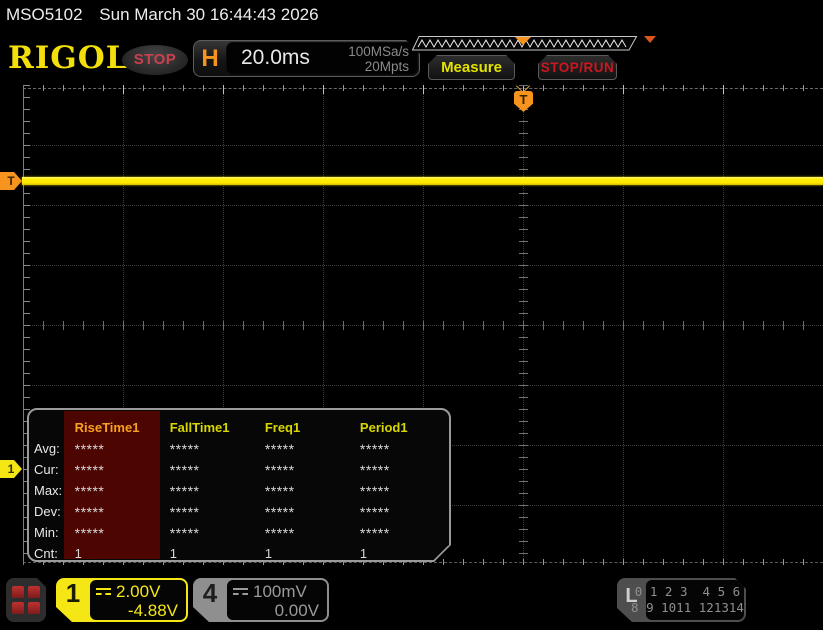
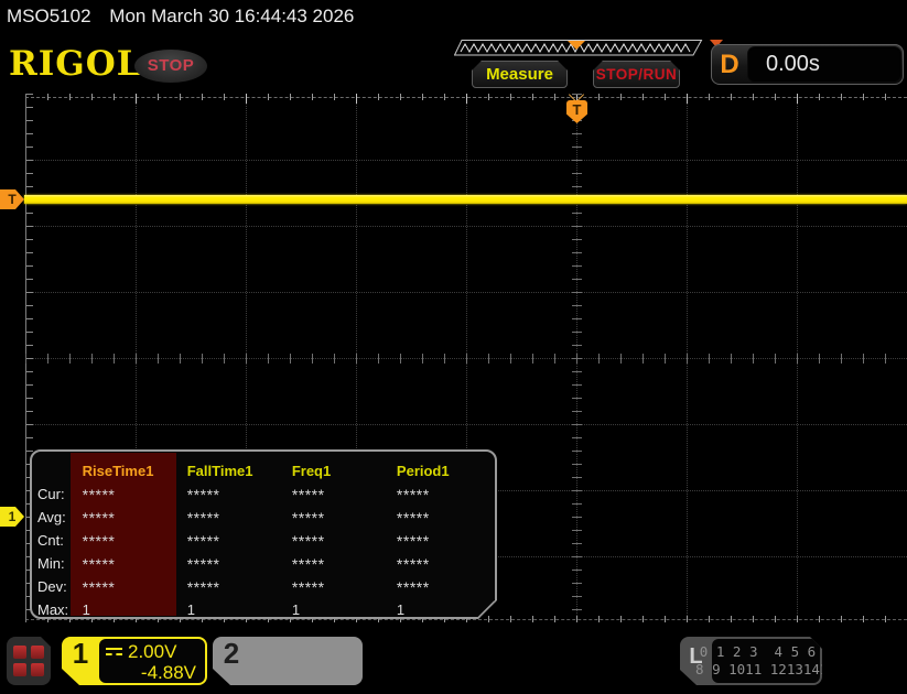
- MSO5102 Sun March 30 16:44:43 2026
+ MSO5102 Mon March 30 16:44:43 2026
  RIGOL
  STOP
- H
- 20.0ms
- 100MSa/s
- 20Mpts
  Measure
  STOP/RUN
+ D
+ 0.00s
  T
  T
  1
  RiseTime1
  FallTime1
  Freq1
  Period1
- Avg:
+ Cur:
  *****
  *****
  *****
  *****
- Cur:
+ Avg:
  *****
  *****
  *****
  *****
- Max:
+ Cnt:
  *****
  *****
  *****
  *****
- Dev:
+ Min:
  *****
  *****
  *****
  *****
- Min:
+ Dev:
  *****
  *****
  *****
  *****
- Cnt:
+ Max:
  1
  1
  1
  1
  1
  2.00V
  -4.88V
- 4
+ 2
- 100mV
- 0.00V
  L
  0 1 2 3 4 5 6
  8 9 1011 121314
